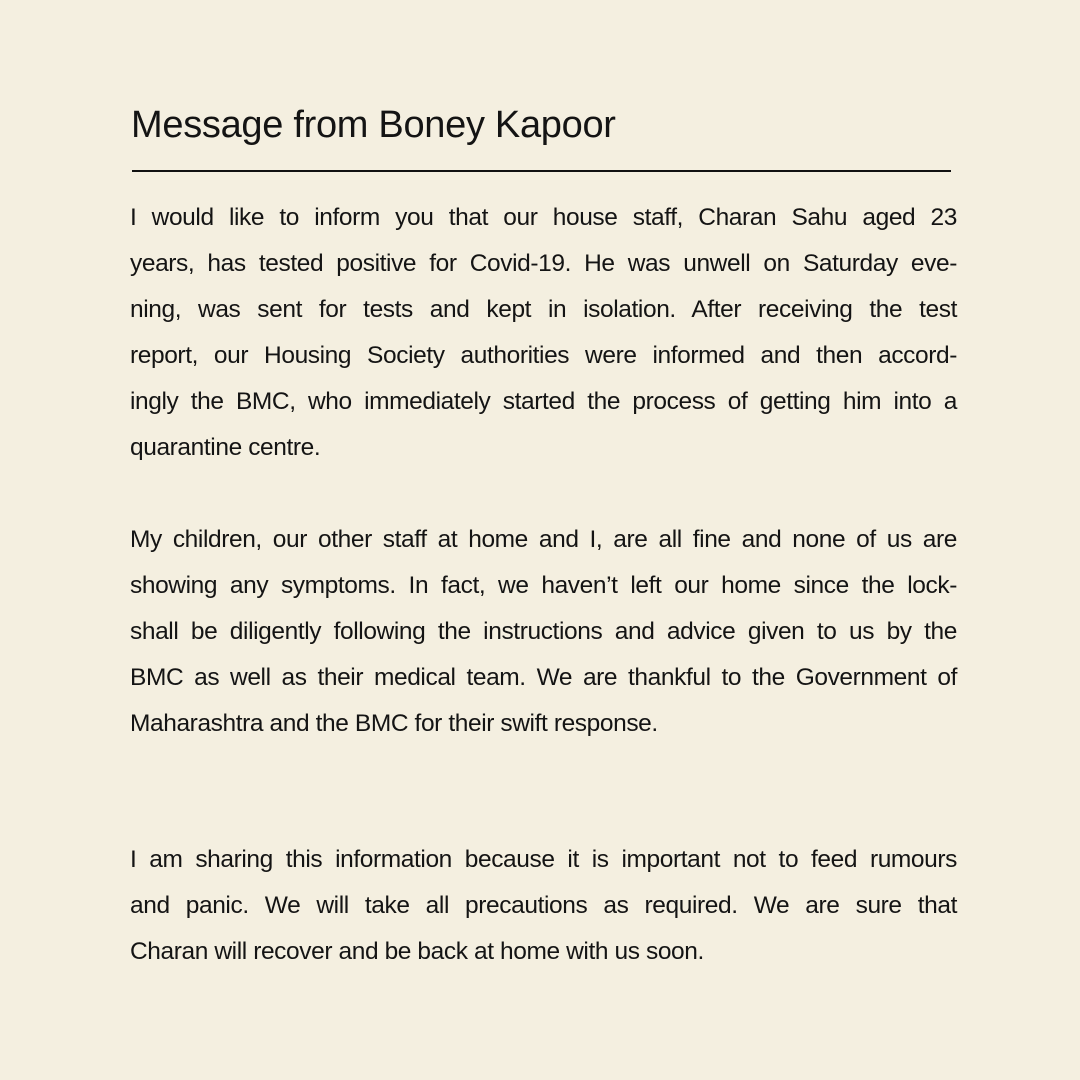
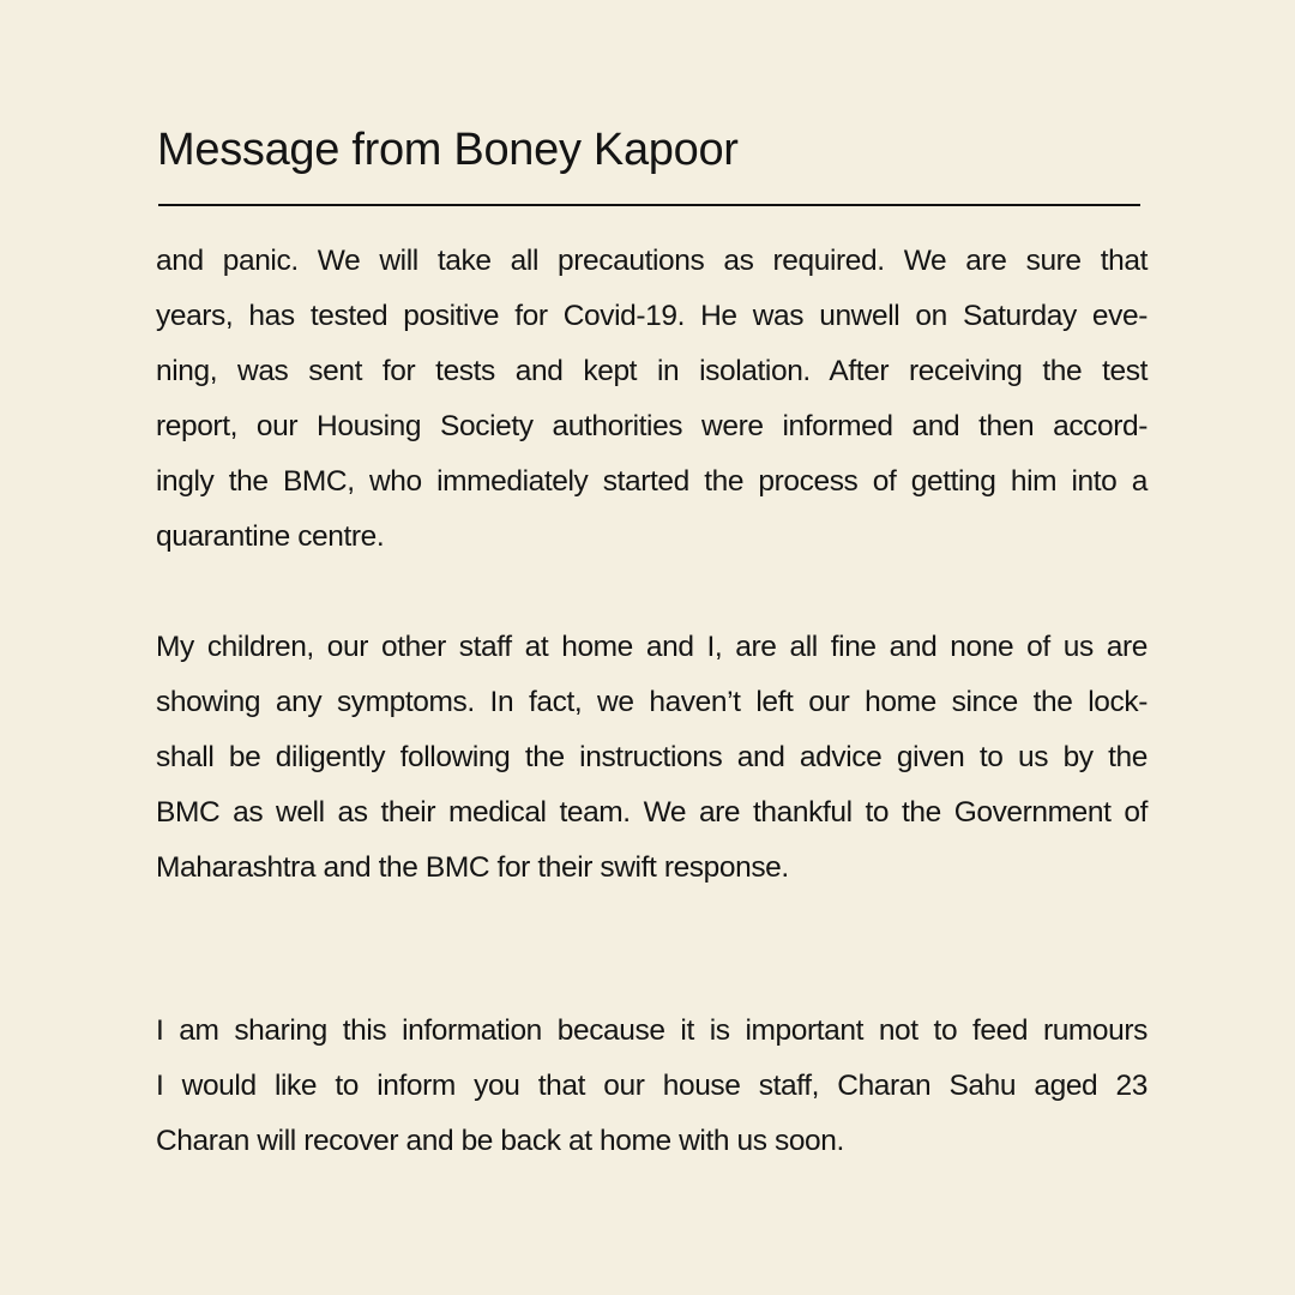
  Message from Boney Kapoor
- I would like to inform you that our house staff, Charan Sahu aged 23
+ and panic. We will take all precautions as required. We are sure that
  years, has tested positive for Covid-19. He was unwell on Saturday eve-
  ning, was sent for tests and kept in isolation. After receiving the test
  report, our Housing Society authorities were informed and then accord-
  ingly the BMC, who immediately started the process of getting him into a
  quarantine centre.
  My children, our other staff at home and I, are all fine and none of us are
  showing any symptoms. In fact, we haven’t left our home since the lock-
  shall be diligently following the instructions and advice given to us by the
  BMC as well as their medical team. We are thankful to the Government of
  Maharashtra and the BMC for their swift response.
  I am sharing this information because it is important not to feed rumours
- and panic. We will take all precautions as required. We are sure that
+ I would like to inform you that our house staff, Charan Sahu aged 23
  Charan will recover and be back at home with us soon.
